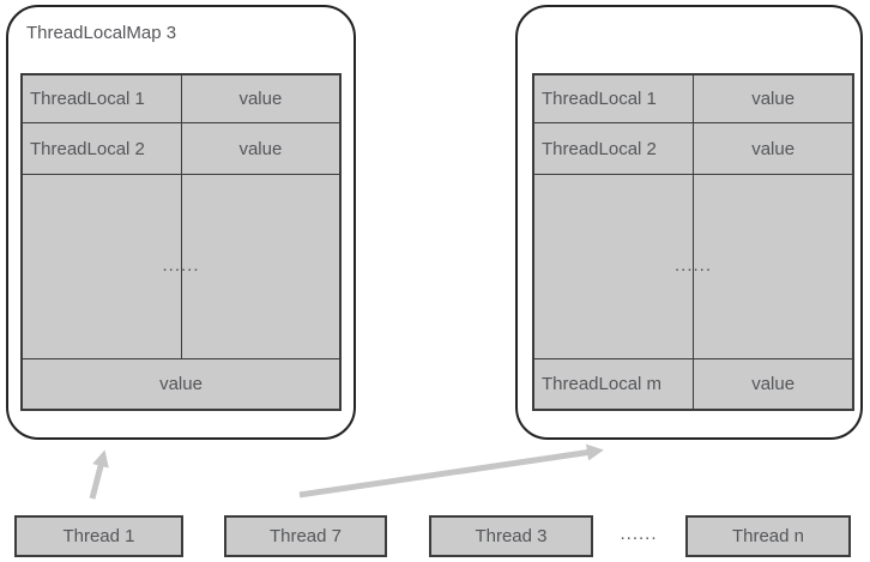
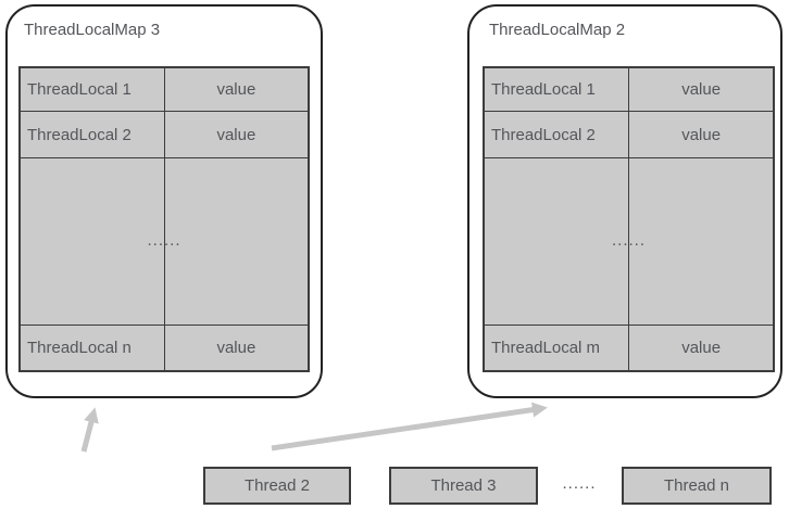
  ThreadLocalMap 3
  ThreadLocal 1
  value
  ThreadLocal 2
  value
  ......
+ ThreadLocal n
  value
+ ThreadLocalMap 2
  ThreadLocal 1
  value
  ThreadLocal 2
  value
  ......
  ThreadLocal m
  value
- Thread 1
- Thread 7
+ Thread 2
  Thread 3
  ......
  Thread n
